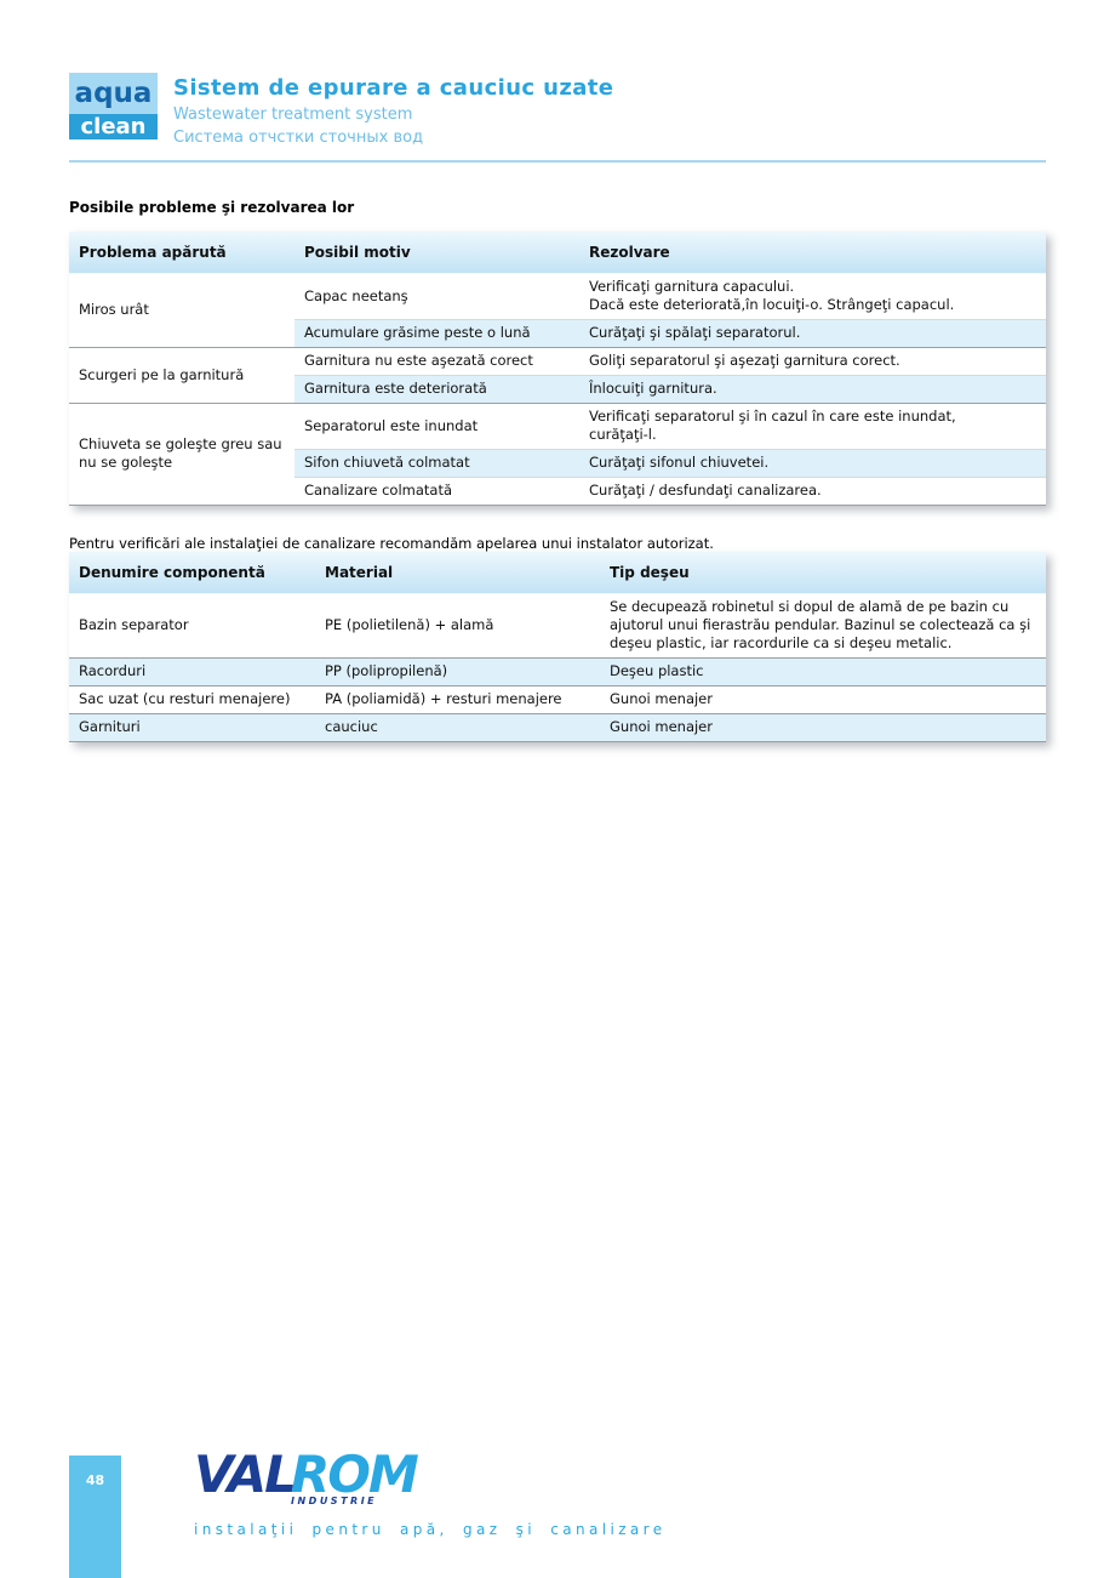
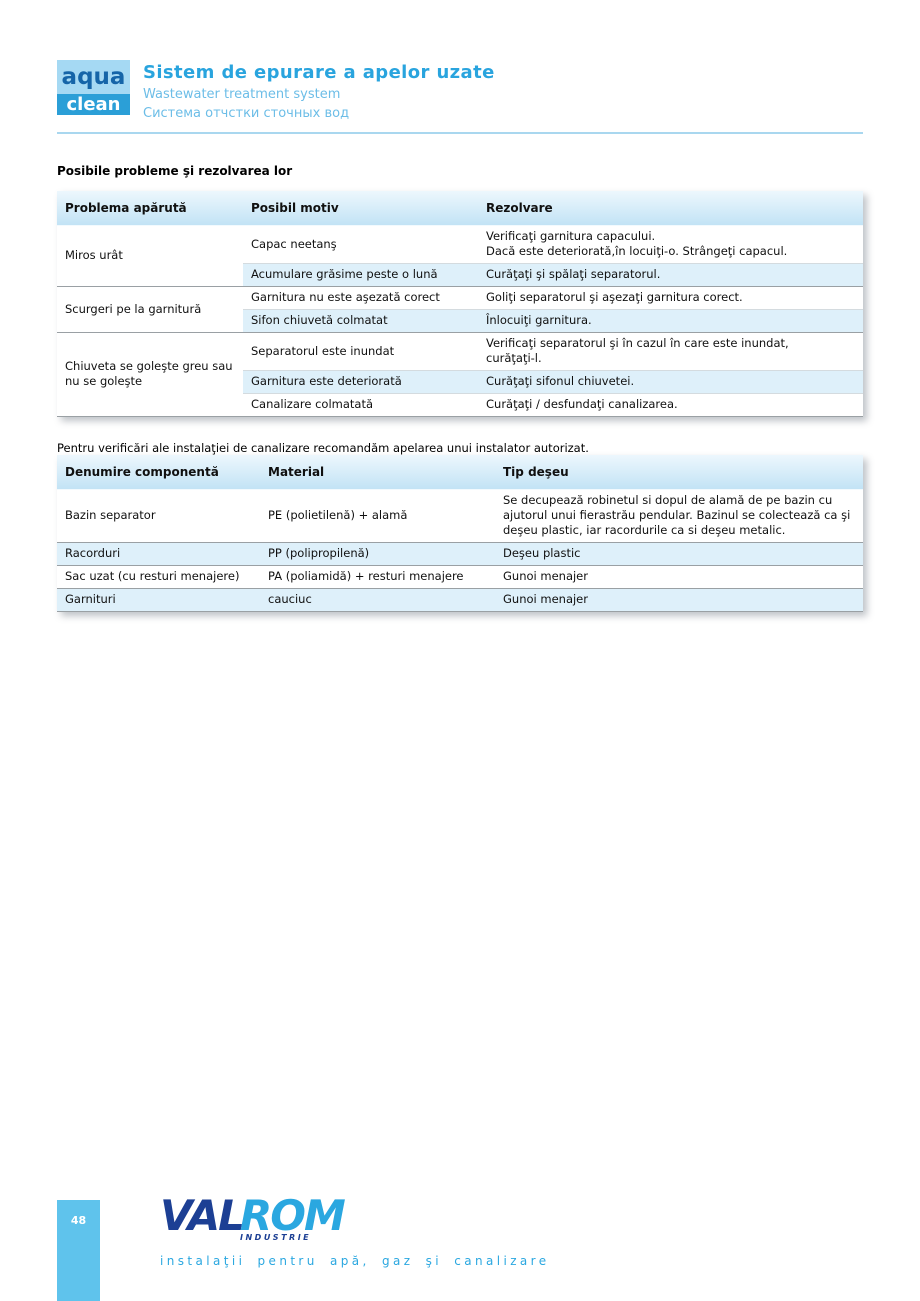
  aqua
  clean
- Sistem de epurare a cauciuc uzate
+ Sistem de epurare a apelor uzate
  Wastewater treatment system
  Система отчстки сточных вод
  Posibile probleme şi rezolvarea lor
  Problema apărută	Posibil motiv	Rezolvare
  Miros urât	Capac neetanş	Verificaţi garnitura capacului. Dacă este deteriorată,în locuiţi-o. Strângeţi capacul.
  Acumulare grăsime peste o lună	Curăţaţi şi spălaţi separatorul.
  Scurgeri pe la garnitură	Garnitura nu este aşezată corect	Goliţi separatorul şi aşezaţi garnitura corect.
- Garnitura este deteriorată	Înlocuiţi garnitura.
+ Sifon chiuvetă colmatat	Înlocuiţi garnitura.
  Chiuveta se goleşte greu sau nu se goleşte	Separatorul este inundat	Verificaţi separatorul şi în cazul în care este inundat, curăţaţi-l.
- Sifon chiuvetă colmatat	Curăţaţi sifonul chiuvetei.
+ Garnitura este deteriorată	Curăţaţi sifonul chiuvetei.
  Canalizare colmatată	Curăţaţi / desfundaţi canalizarea.
  Pentru verificări ale instalaţiei de canalizare recomandăm apelarea unui instalator autorizat.
  Denumire componentă	Material	Tip deşeu
  Bazin separator	PE (polietilenă) + alamă	Se decupează robinetul si dopul de alamă de pe bazin cu ajutorul unui fierastrău pendular. Bazinul se colectează ca şi deşeu plastic, iar racordurile ca si deşeu metalic.
  Racorduri	PP (polipropilenă)	Deşeu plastic
  Sac uzat (cu resturi menajere)	PA (poliamidă) + resturi menajere	Gunoi menajer
  Garnituri	cauciuc	Gunoi menajer
  48
  VALROM
  INDUSTRIE
  instalaţii pentru apă, gaz şi canalizare
